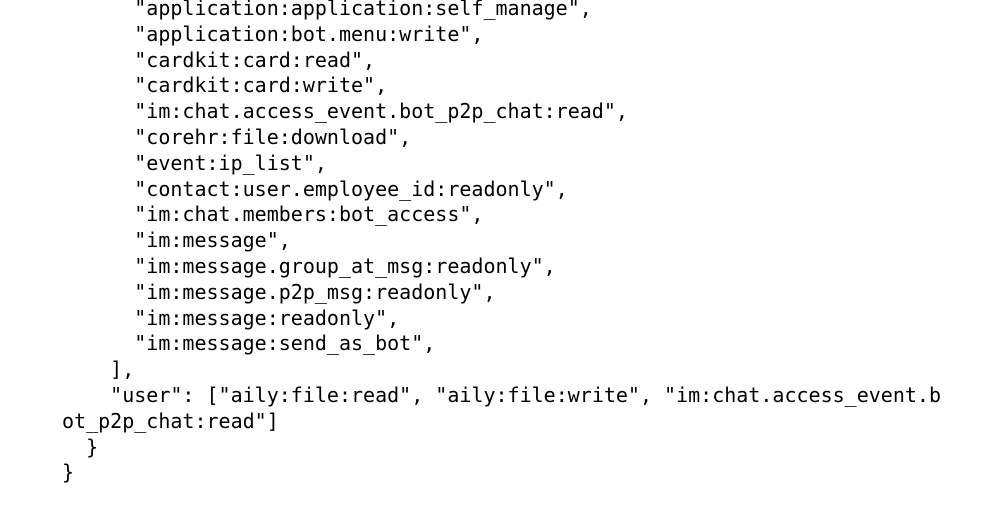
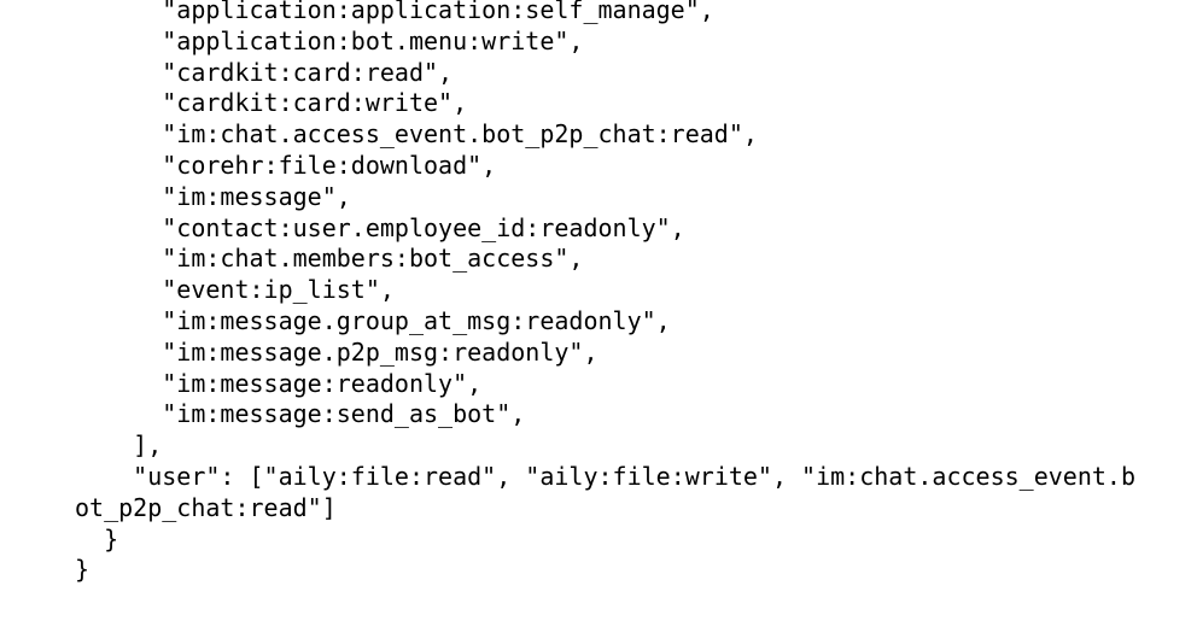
  "application:application:self_manage",
  "application:bot.menu:write",
  "cardkit:card:read",
  "cardkit:card:write",
  "im:chat.access_event.bot_p2p_chat:read",
  "corehr:file:download",
- "event:ip_list",
+ "im:message",
  "contact:user.employee_id:readonly",
  "im:chat.members:bot_access",
- "im:message",
+ "event:ip_list",
  "im:message.group_at_msg:readonly",
  "im:message.p2p_msg:readonly",
  "im:message:readonly",
  "im:message:send_as_bot",
  ],
  "user": ["aily:file:read", "aily:file:write", "im:chat.access_event.bot_p2p_chat:read"]
  }
  }
